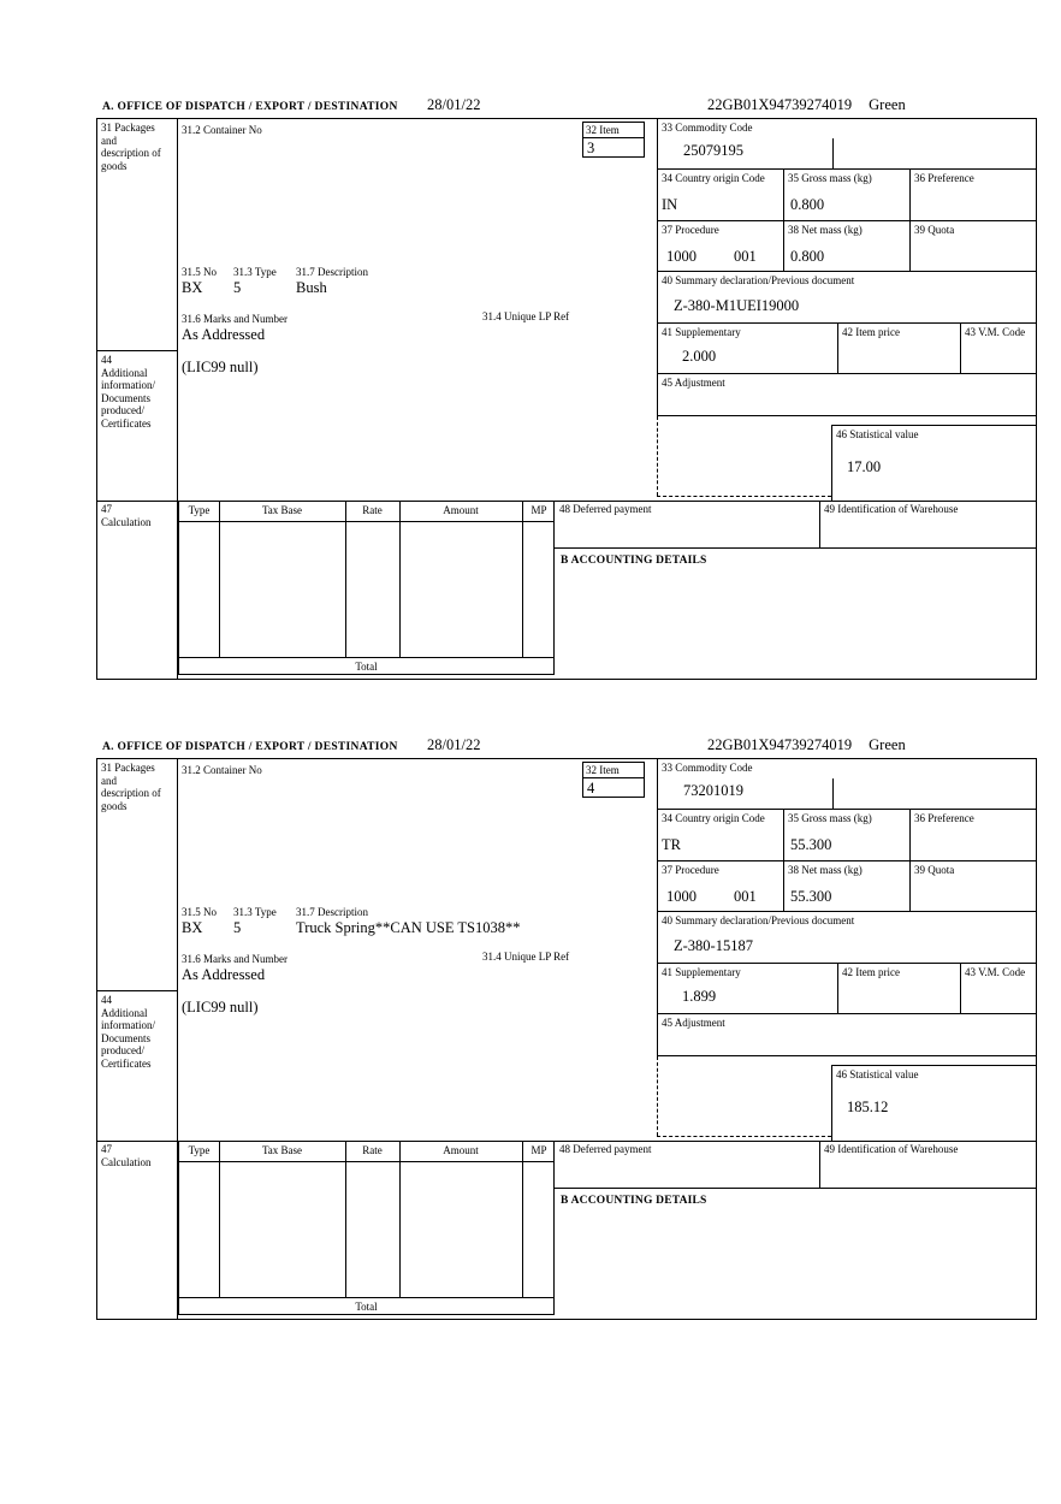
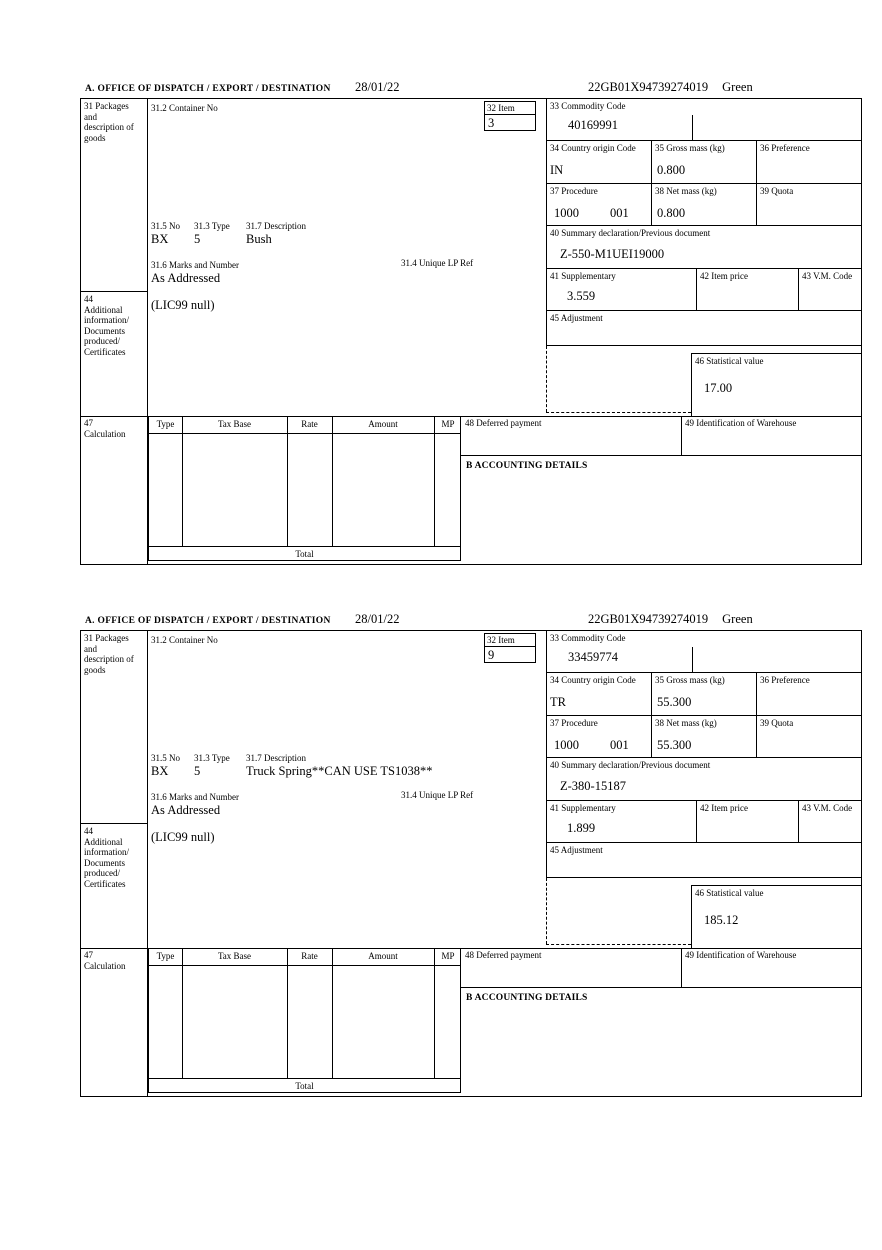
  A. OFFICE OF DISPATCH / EXPORT / DESTINATION
  28/01/22
  22GB01X94739274019 Green
  31 Packages and description of goods
  44
  Additional information/ Documents produced/ Certificates
  47
  Calculation
  31.2 Container No
  32 Item
  3
  31.5 No
  31.3 Type
  31.7 Description
  BX
  5
  Bush
  31.6 Marks and Number
  31.4 Unique LP Ref
  As Addressed
  (LIC99 null)
  33 Commodity Code
- 25079195
+ 40169991
  34 Country origin Code
  IN
  35 Gross mass (kg)
  0.800
  36 Preference
  37 Procedure
  1000
  001
  38 Net mass (kg)
  0.800
  39 Quota
  40 Summary declaration/Previous document
- Z-380-M1UEI19000
+ Z-550-M1UEI19000
  41 Supplementary
- 2.000
+ 3.559
  42 Item price
  43 V.M. Code
  45 Adjustment
  46 Statistical value
  17.00
  Type
  Tax Base
  Rate
  Amount
  MP
  Total
  48 Deferred payment
  49 Identification of Warehouse
  B ACCOUNTING DETAILS
  A. OFFICE OF DISPATCH / EXPORT / DESTINATION
  28/01/22
  22GB01X94739274019 Green
  31 Packages and description of goods
  44
  Additional information/ Documents produced/ Certificates
  47
  Calculation
  31.2 Container No
  32 Item
- 4
+ 9
  31.5 No
  31.3 Type
  31.7 Description
  BX
  5
  Truck Spring**CAN USE TS1038**
  31.6 Marks and Number
  31.4 Unique LP Ref
  As Addressed
  (LIC99 null)
  33 Commodity Code
- 73201019
+ 33459774
  34 Country origin Code
  TR
  35 Gross mass (kg)
  55.300
  36 Preference
  37 Procedure
  1000
  001
  38 Net mass (kg)
  55.300
  39 Quota
  40 Summary declaration/Previous document
  Z-380-15187
  41 Supplementary
  1.899
  42 Item price
  43 V.M. Code
  45 Adjustment
  46 Statistical value
  185.12
  Type
  Tax Base
  Rate
  Amount
  MP
  Total
  48 Deferred payment
  49 Identification of Warehouse
  B ACCOUNTING DETAILS
